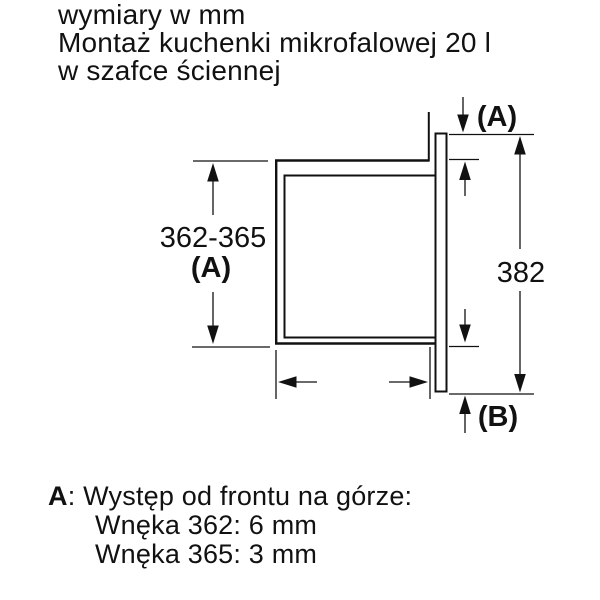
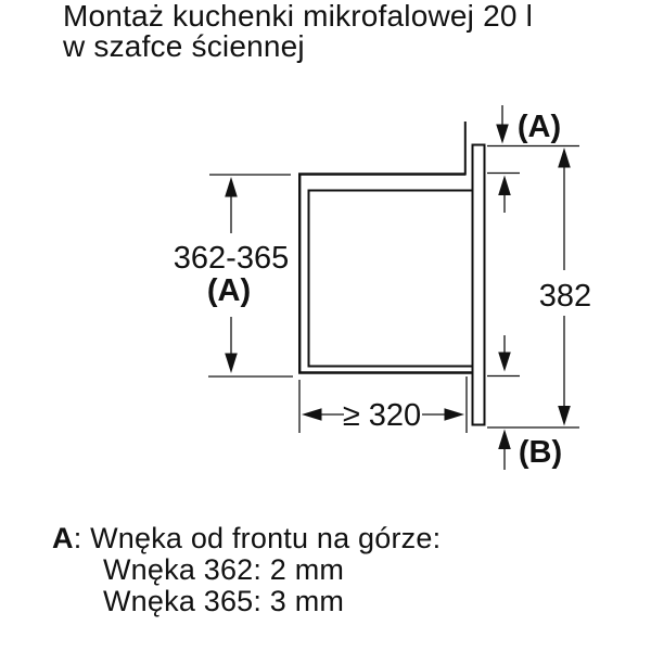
- wymiary w mm
  Montaż kuchenki mikrofalowej 20 l
  w szafce ściennej
  362-365
  (A)
  (A)
  382
  (B)
+ ≥ 320
- A: Występ od frontu na górze:
+ A: Wnęka od frontu na górze:
- Wnęka 362: 6 mm
+ Wnęka 362: 2 mm
  Wnęka 365: 3 mm
